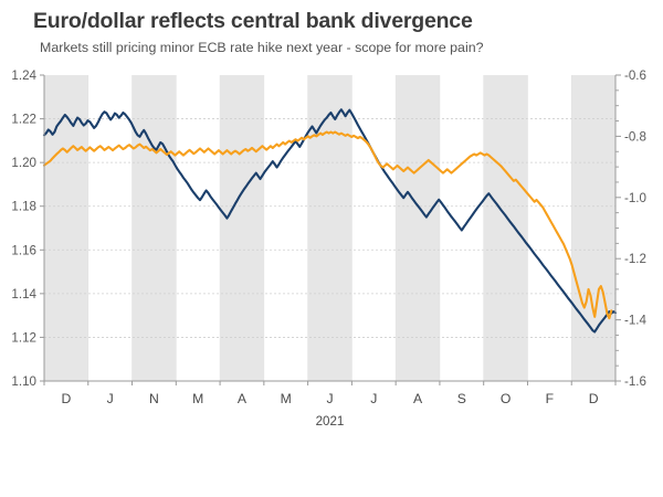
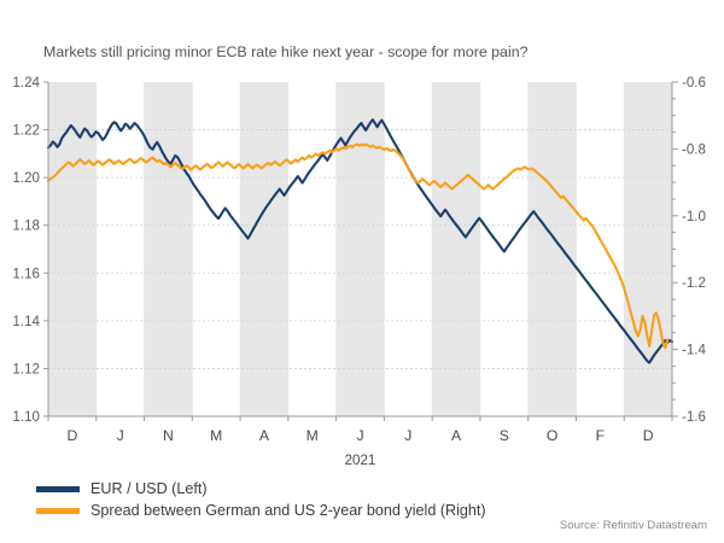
- Euro/dollar reflects central bank divergence
  Markets still pricing minor ECB rate hike next year - scope for more pain?
  1.10
  1.12
  1.14
  1.16
  1.18
  1.20
  1.22
  1.24
  -1.6
  -1.4
  -1.2
  -1.0
  -0.8
  -0.6
  D
  J
  N
  M
  A
  M
  J
  J
  A
  S
  O
  F
  D
  2021
+ EUR / USD (Left)
+ Spread between German and US 2-year bond yield (Right)
+ Source: Refinitiv Datastream
